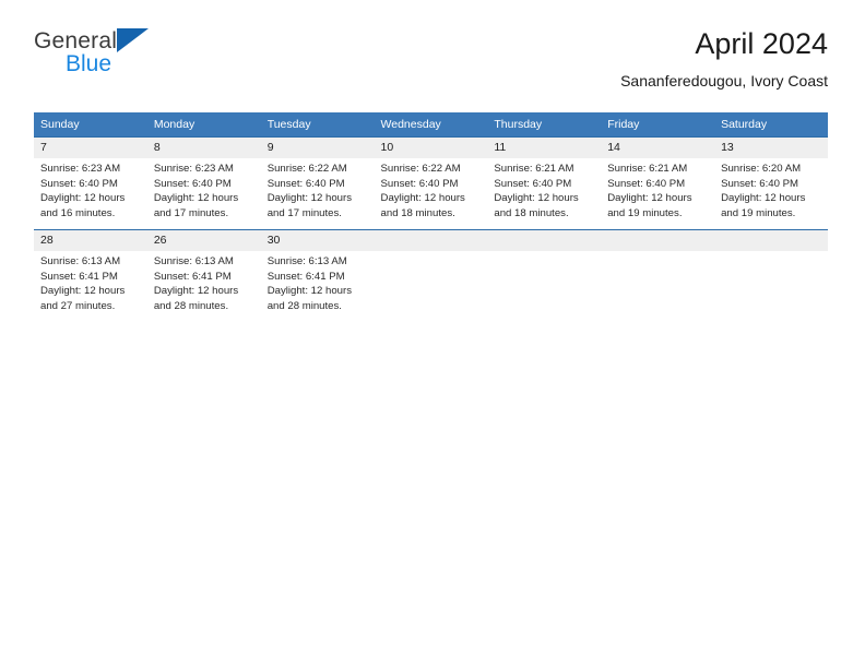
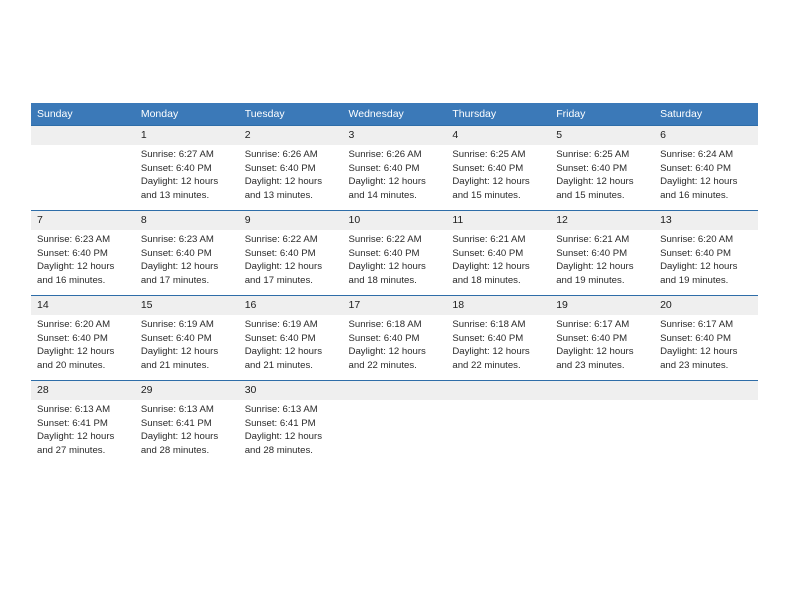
- General
- Blue
- April 2024
- Sananferedougou, Ivory Coast
  Sunday	Monday	Tuesday	Wednesday	Thursday	Friday	Saturday
+ 	1Sunrise: 6:27 AMSunset: 6:40 PMDaylight: 12 hoursand 13 minutes.	2Sunrise: 6:26 AMSunset: 6:40 PMDaylight: 12 hoursand 13 minutes.	3Sunrise: 6:26 AMSunset: 6:40 PMDaylight: 12 hoursand 14 minutes.	4Sunrise: 6:25 AMSunset: 6:40 PMDaylight: 12 hoursand 15 minutes.	5Sunrise: 6:25 AMSunset: 6:40 PMDaylight: 12 hoursand 15 minutes.	6Sunrise: 6:24 AMSunset: 6:40 PMDaylight: 12 hoursand 16 minutes.
- 7Sunrise: 6:23 AMSunset: 6:40 PMDaylight: 12 hoursand 16 minutes.	8Sunrise: 6:23 AMSunset: 6:40 PMDaylight: 12 hoursand 17 minutes.	9Sunrise: 6:22 AMSunset: 6:40 PMDaylight: 12 hoursand 17 minutes.	10Sunrise: 6:22 AMSunset: 6:40 PMDaylight: 12 hoursand 18 minutes.	11Sunrise: 6:21 AMSunset: 6:40 PMDaylight: 12 hoursand 18 minutes.	14Sunrise: 6:21 AMSunset: 6:40 PMDaylight: 12 hoursand 19 minutes.	13Sunrise: 6:20 AMSunset: 6:40 PMDaylight: 12 hoursand 19 minutes.
+ 7Sunrise: 6:23 AMSunset: 6:40 PMDaylight: 12 hoursand 16 minutes.	8Sunrise: 6:23 AMSunset: 6:40 PMDaylight: 12 hoursand 17 minutes.	9Sunrise: 6:22 AMSunset: 6:40 PMDaylight: 12 hoursand 17 minutes.	10Sunrise: 6:22 AMSunset: 6:40 PMDaylight: 12 hoursand 18 minutes.	11Sunrise: 6:21 AMSunset: 6:40 PMDaylight: 12 hoursand 18 minutes.	12Sunrise: 6:21 AMSunset: 6:40 PMDaylight: 12 hoursand 19 minutes.	13Sunrise: 6:20 AMSunset: 6:40 PMDaylight: 12 hoursand 19 minutes.
+ 14Sunrise: 6:20 AMSunset: 6:40 PMDaylight: 12 hoursand 20 minutes.	15Sunrise: 6:19 AMSunset: 6:40 PMDaylight: 12 hoursand 21 minutes.	16Sunrise: 6:19 AMSunset: 6:40 PMDaylight: 12 hoursand 21 minutes.	17Sunrise: 6:18 AMSunset: 6:40 PMDaylight: 12 hoursand 22 minutes.	18Sunrise: 6:18 AMSunset: 6:40 PMDaylight: 12 hoursand 22 minutes.	19Sunrise: 6:17 AMSunset: 6:40 PMDaylight: 12 hoursand 23 minutes.	20Sunrise: 6:17 AMSunset: 6:40 PMDaylight: 12 hoursand 23 minutes.
- 28Sunrise: 6:13 AMSunset: 6:41 PMDaylight: 12 hoursand 27 minutes.	26Sunrise: 6:13 AMSunset: 6:41 PMDaylight: 12 hoursand 28 minutes.	30Sunrise: 6:13 AMSunset: 6:41 PMDaylight: 12 hoursand 28 minutes.
+ 28Sunrise: 6:13 AMSunset: 6:41 PMDaylight: 12 hoursand 27 minutes.	29Sunrise: 6:13 AMSunset: 6:41 PMDaylight: 12 hoursand 28 minutes.	30Sunrise: 6:13 AMSunset: 6:41 PMDaylight: 12 hoursand 28 minutes.
